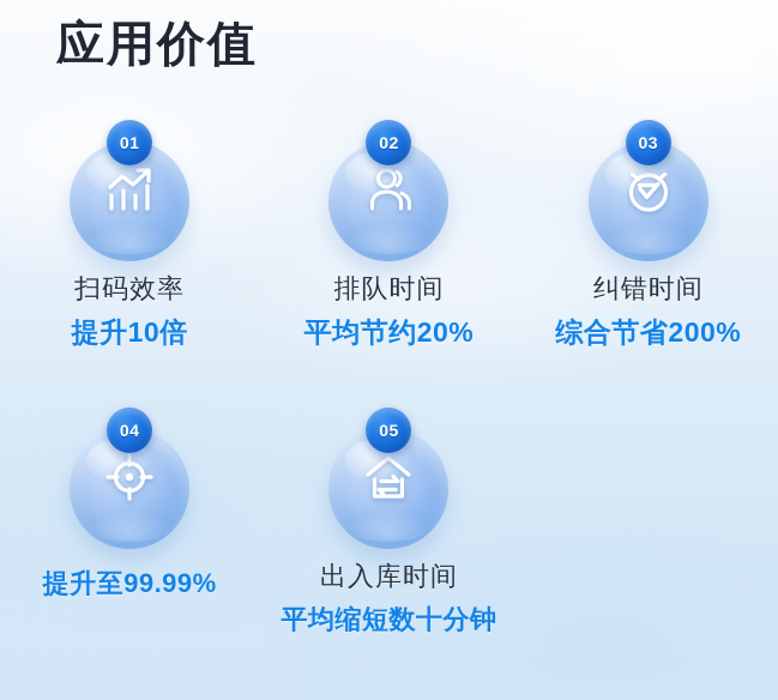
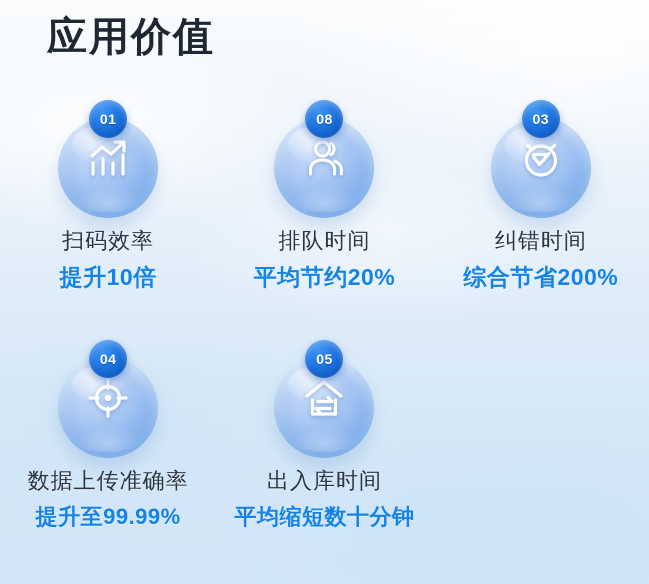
  应用价值
  01
  扫码效率
  提升10倍
- 02
+ 08
  排队时间
  平均节约20%
  03
  纠错时间
  综合节省200%
  04
+ 数据上传准确率
  提升至99.99%
  05
  出入库时间
  平均缩短数十分钟
